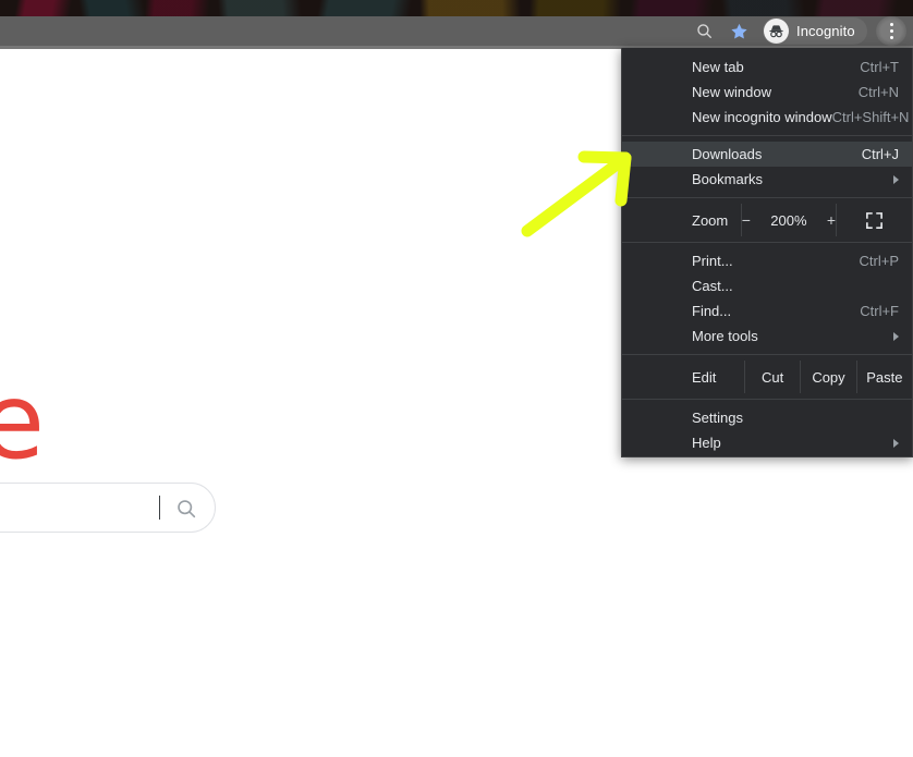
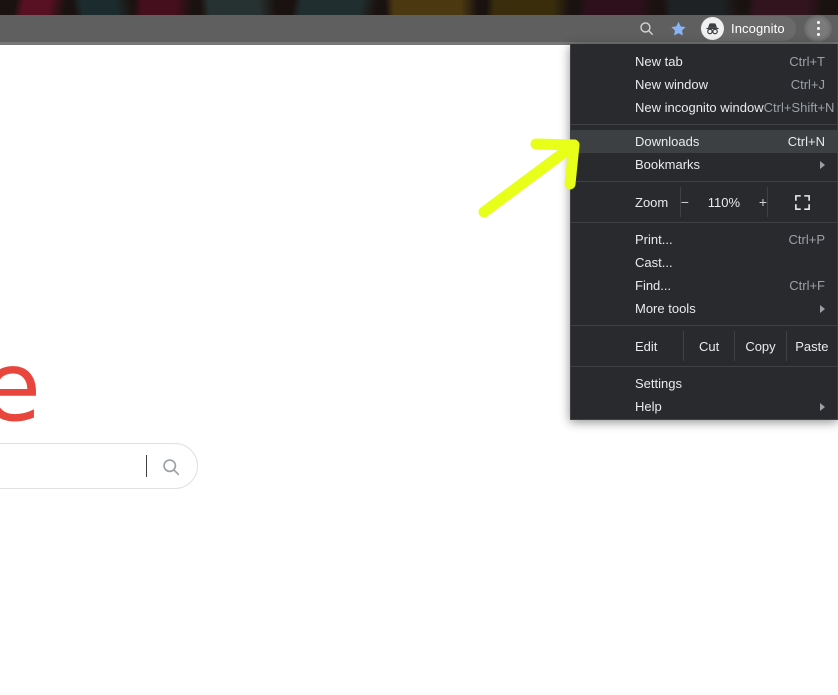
  Incognito
  e
  New tab
  Ctrl+T
  New window
- Ctrl+N
+ Ctrl+J
  New incognito window
  Ctrl+Shift+N
  Downloads
- Ctrl+J
+ Ctrl+N
  Bookmarks
  Zoom
  −
- 200%
+ 110%
  +
  Print...
  Ctrl+P
  Cast...
  Find...
  Ctrl+F
  More tools
  Edit
  Cut
  Copy
  Paste
  Settings
  Help
